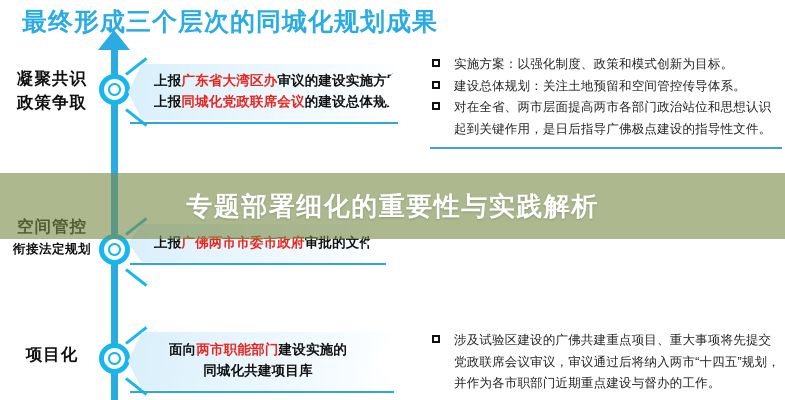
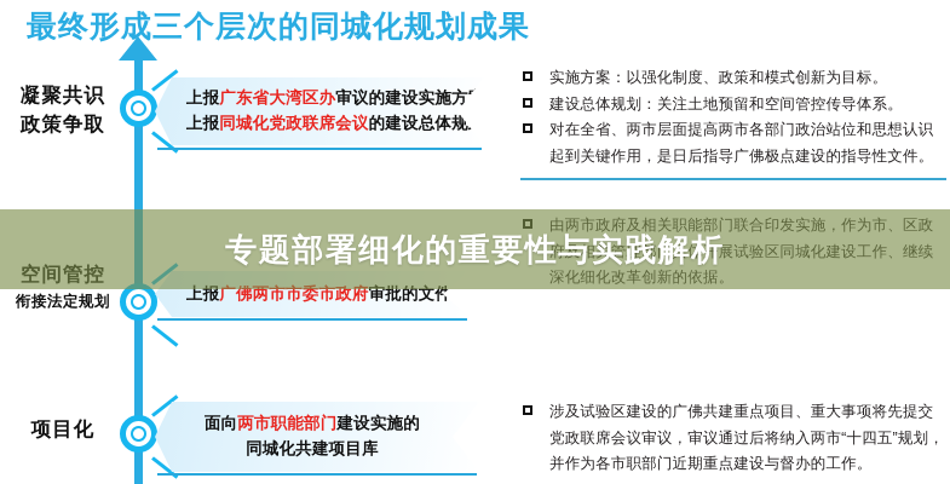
  最终形成三个层次的同城化规划成果
  凝聚共识
  政策争取
  上报广东省大湾区办审议的建设实施方
  上报同城化党政联席会议的建设总体规
  实施方案：以强化制度、政策和模式创新为目标。
  建设总体规划：关注土地预留和空间管控传导体系。
  对在全省、两市层面提高两市各部门政治站位和思想认识起到关键作用，是日后指导广佛极点建设的指导性文件。
  空间管控
  衔接法定规划
  上报广佛两市市委市政府审批的文件
+ 由两市政府及相关职能部门联合印发实施，作为市、区政府及相关管理部门具体开展试验区同城化建设工作、继续深化细化改革创新的依据。
  项目化
  面向两市职能部门建设实施的
  同城化共建项目库
  涉及试验区建设的广佛共建重点项目、重大事项将先提交党政联席会议审议，审议通过后将纳入两市“十四五”规划，并作为各市职部门近期重点建设与督办的工作。
  专题部署细化的重要性与实践解析
